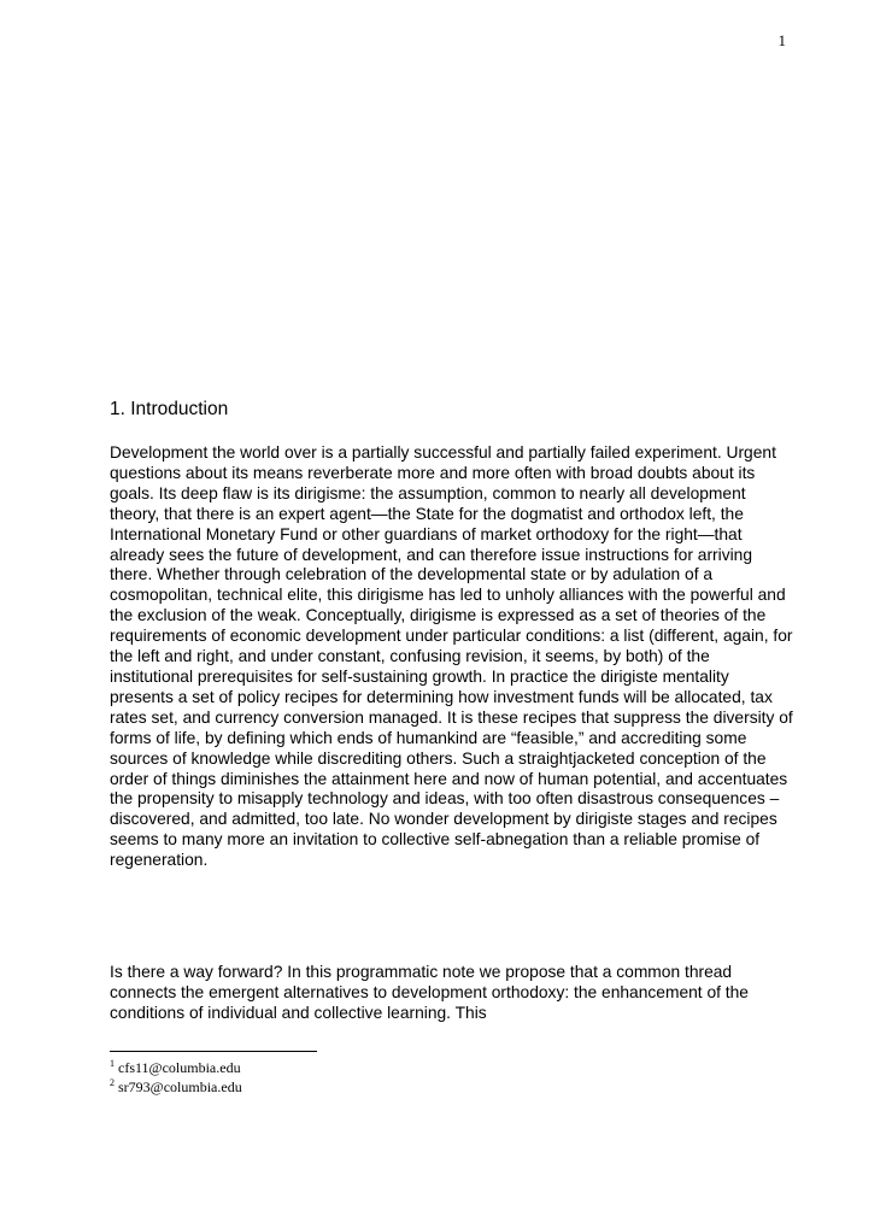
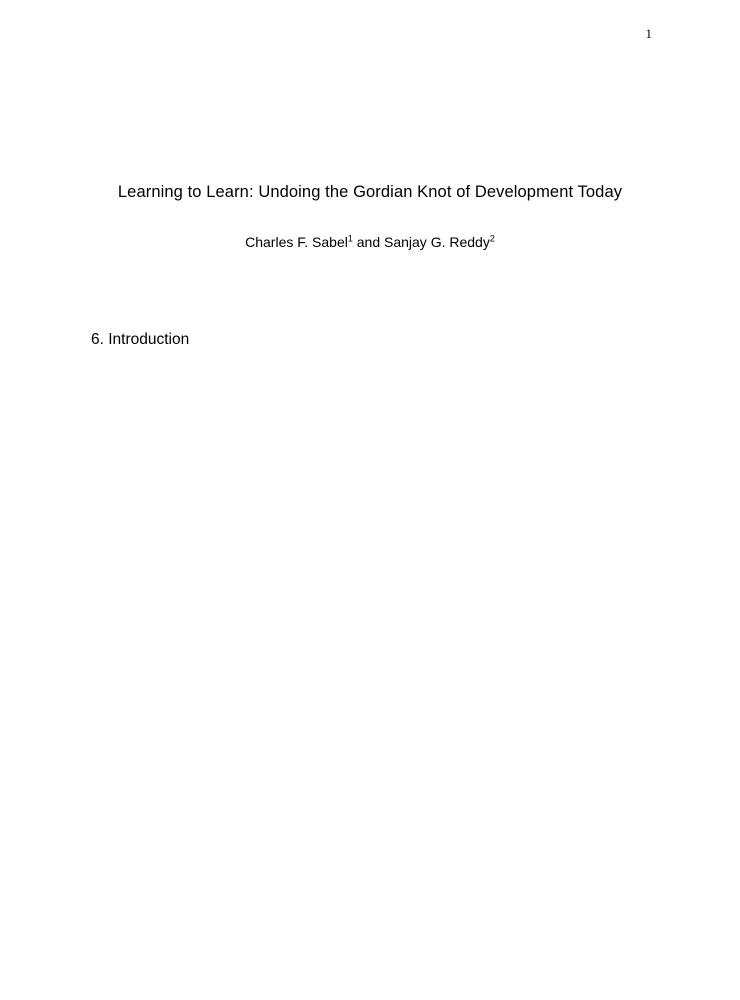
  1
+ Learning to Learn: Undoing the Gordian Knot of Development Today
+ Charles F. Sabel1 and Sanjay G. Reddy2
- 1. Introduction
+ 6. Introduction
- Development the world over is a partially successful and partially failed experiment. Urgent questions about its means reverberate more and more often with broad doubts about its goals. Its deep flaw is its dirigisme: the assumption, common to nearly all development theory, that there is an expert agent—the State for the dogmatist and orthodox left, the International Monetary Fund or other guardians of market orthodoxy for the right—that already sees the future of development, and can therefore issue instructions for arriving there. Whether through celebration of the developmental state or by adulation of a cosmopolitan, technical elite, this dirigisme has led to unholy alliances with the powerful and the exclusion of the weak. Conceptually, dirigisme is expressed as a set of theories of the requirements of economic development under particular conditions: a list (different, again, for the left and right, and under constant, confusing revision, it seems, by both) of the institutional prerequisites for self-sustaining growth. In practice the dirigiste mentality presents a set of policy recipes for determining how investment funds will be allocated, tax rates set, and currency conversion managed. It is these recipes that suppress the diversity of forms of life, by defining which ends of humankind are “feasible,” and accrediting some sources of knowledge while discrediting others. Such a straightjacketed conception of the order of things diminishes the attainment here and now of human potential, and accentuates the propensity to misapply technology and ideas, with too often disastrous consequences – discovered, and admitted, too late. No wonder development by dirigiste stages and recipes seems to many more an invitation to collective self-abnegation than a reliable promise of regeneration.
- Is there a way forward? In this programmatic note we propose that a common thread connects the emergent alternatives to development orthodoxy: the enhancement of the conditions of individual and collective learning. This
- 1 cfs11@columbia.edu
- 2 sr793@columbia.edu
